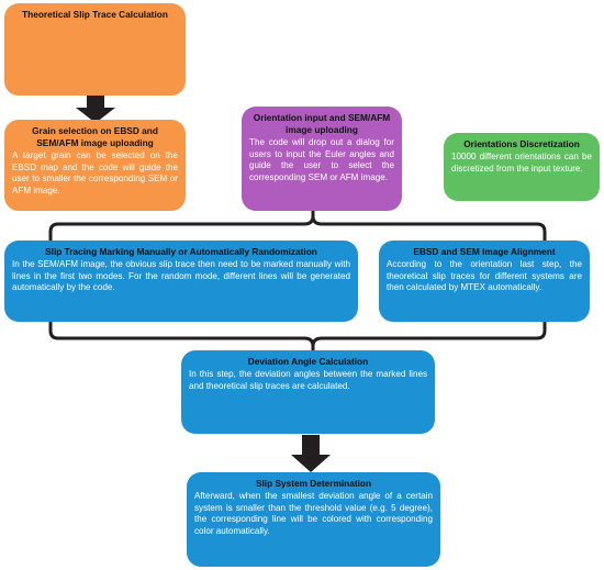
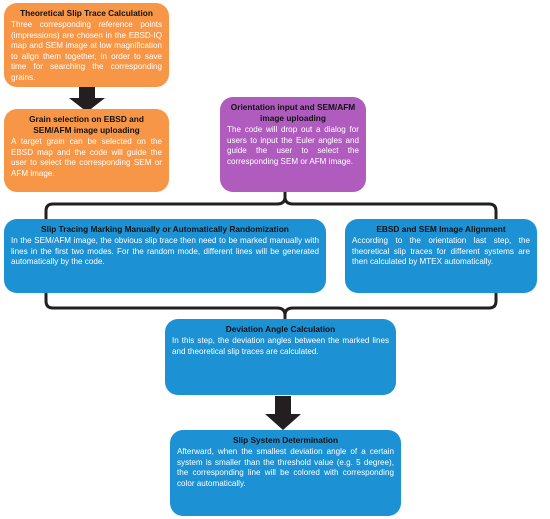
  Theoretical Slip Trace Calculation
+ Three corresponding reference points (impressions) are chosen in the EBSD-IQ map and SEM image at low magnification to align them together, in order to save time for searching the corresponding grains.
  Grain selection on EBSD and SEM/AFM image uploading
- A target grain can be selected on the EBSD map and the code will guide the user to smaller the corresponding SEM or AFM image.
+ A target grain can be selected on the EBSD map and the code will guide the user to select the corresponding SEM or AFM image.
  Orientation input and SEM/AFM image uploading
  The code will drop out a dialog for users to input the Euler angles and guide the user to select the corresponding SEM or AFM image.
- Orientations Discretization
- 10000 different orientations can be discretized from the input texture.
  Slip Tracing Marking Manually or Automatically Randomization
  In the SEM/AFM image, the obvious slip trace then need to be marked manually with lines in the first two modes. For the random mode, different lines will be generated automatically by the code.
  EBSD and SEM Image Alignment
  According to the orientation last step, the theoretical slip traces for different systems are then calculated by MTEX automatically.
  Deviation Angle Calculation
  In this step, the deviation angles between the marked lines and theoretical slip traces are calculated.
  Slip System Determination
  Afterward, when the smallest deviation angle of a certain system is smaller than the threshold value (e.g. 5 degree), the corresponding line will be colored with corresponding color automatically.
